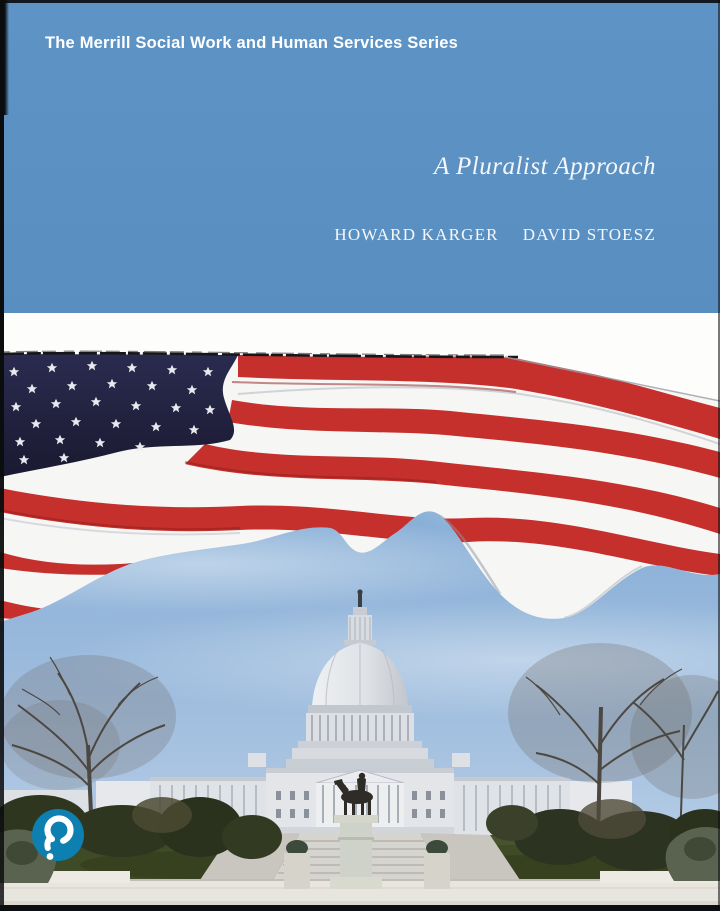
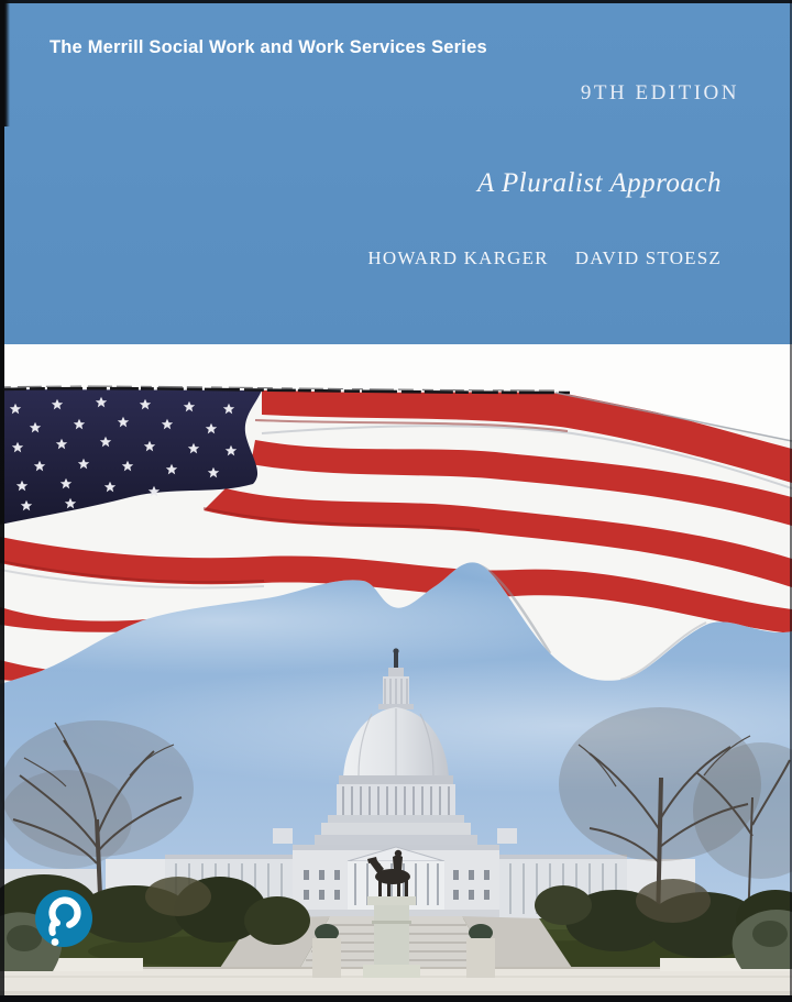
- The Merrill Social Work and Human Services Series
+ The Merrill Social Work and Work Services Series
+ 9TH EDITION
  A Pluralist Approach
  HOWARD KARGER DAVID STOESZ
